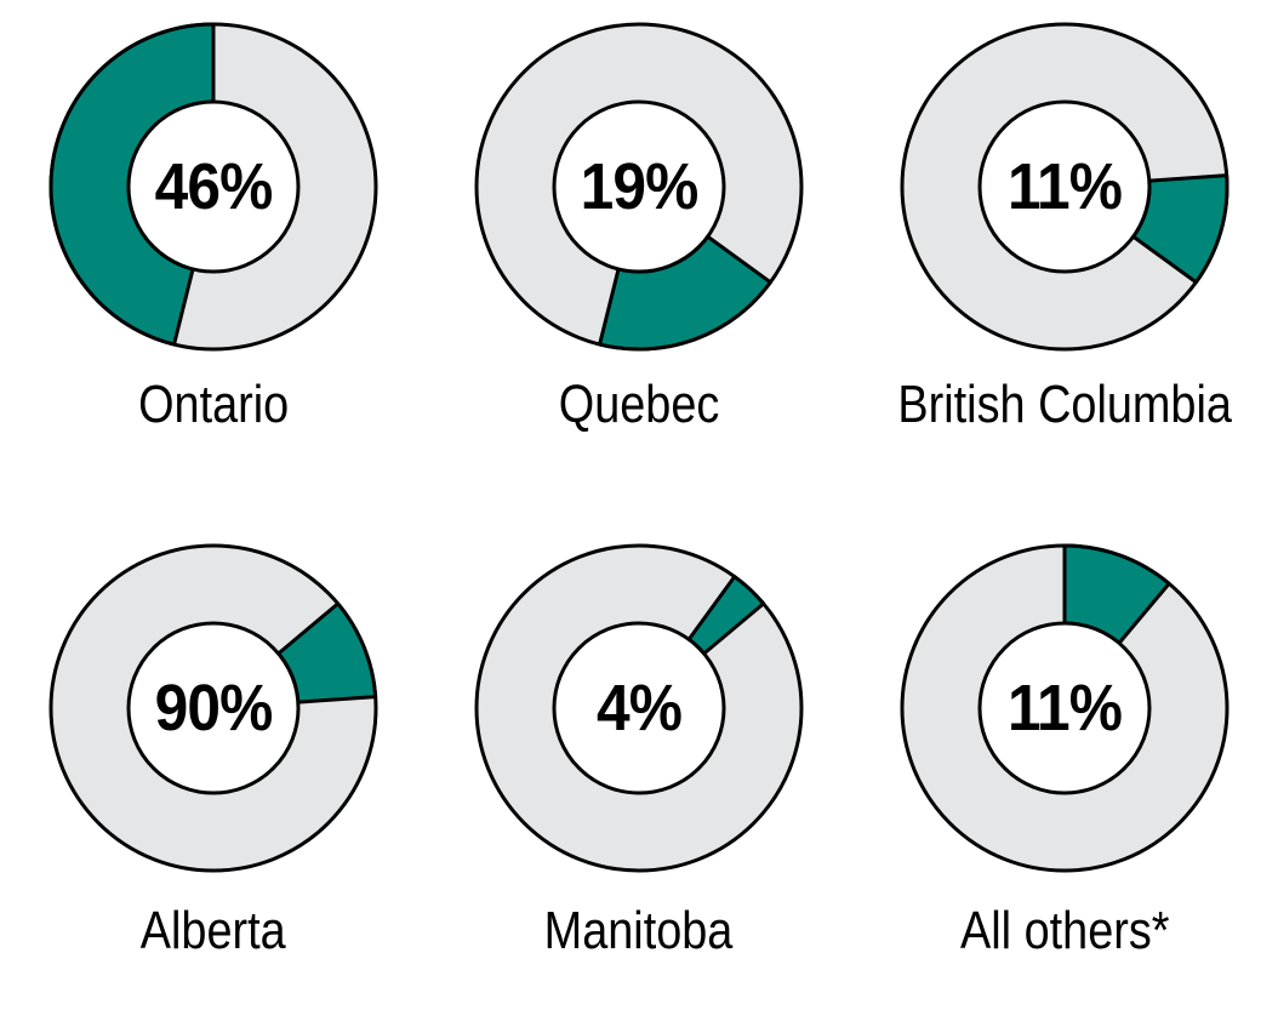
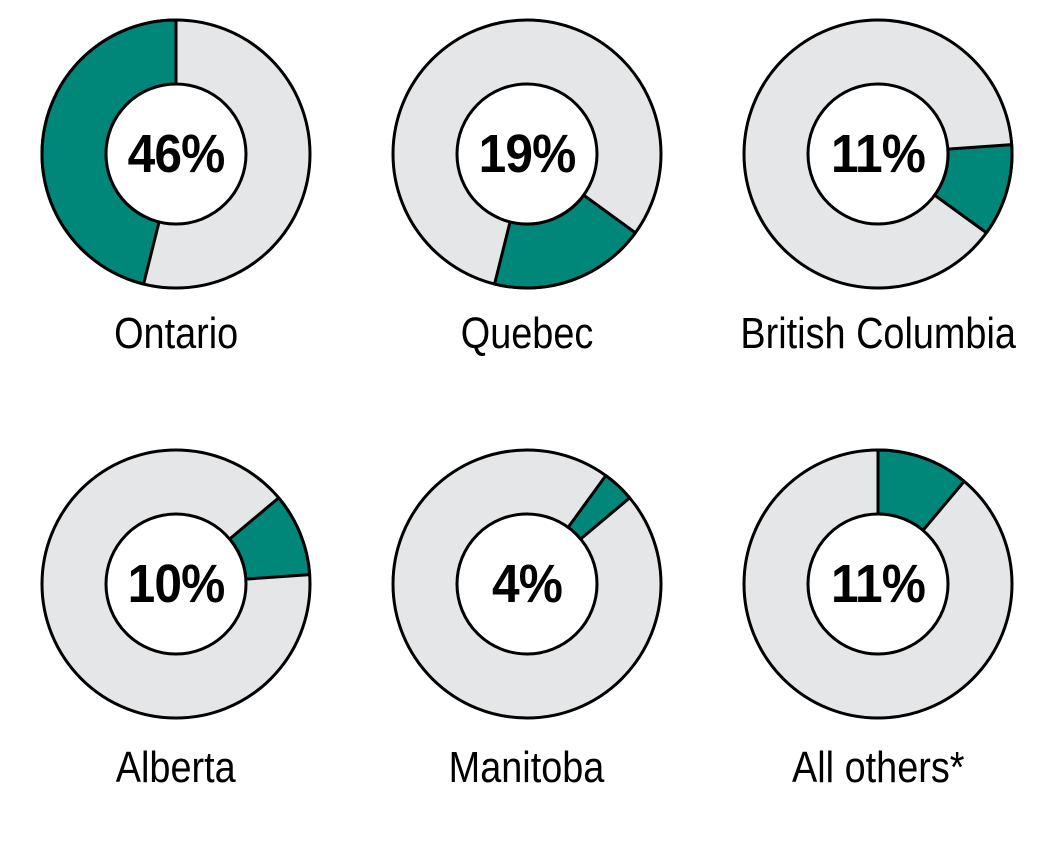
  46%
  Ontario
  19%
  Quebec
  11%
  British Columbia
- 90%
+ 10%
  Alberta
  4%
  Manitoba
  11%
  All others*
